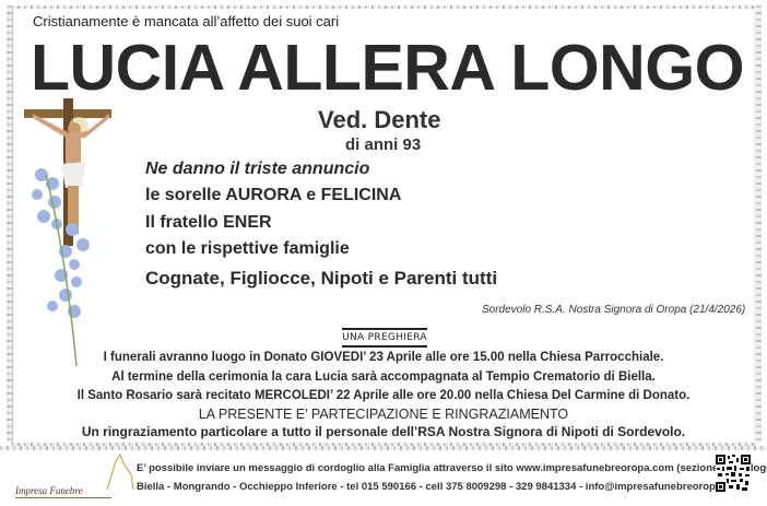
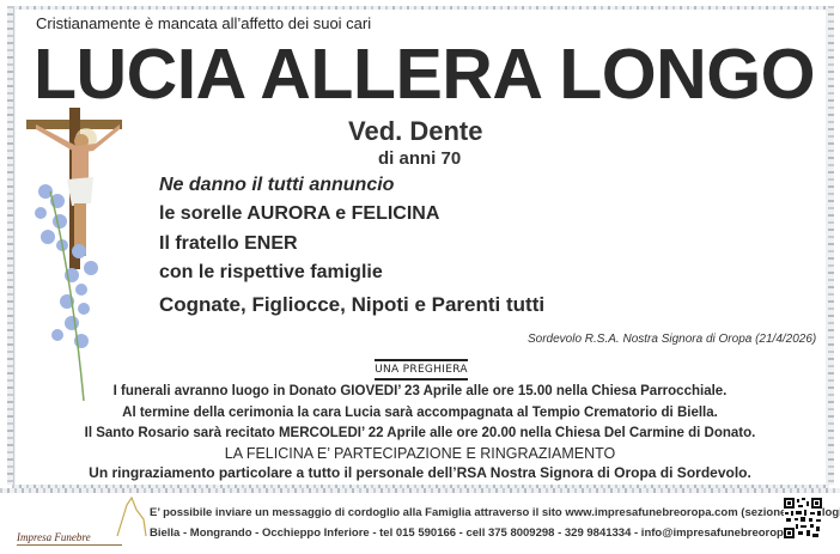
  Cristianamente è mancata all’affetto dei suoi cari
  LUCIA ALLERA LONGO
  Ved. Dente
- di anni 93
+ di anni 70
- Ne danno il triste annuncio
+ Ne danno il tutti annuncio
  le sorelle AURORA e FELICINA
  Il fratello ENER
  con le rispettive famiglie
  Cognate, Figliocce, Nipoti e Parenti tutti
  Sordevolo R.S.A. Nostra Signora di Oropa (21/4/2026)
  UNA PREGHIERA
  I funerali avranno luogo in Donato GIOVEDI’ 23 Aprile alle ore 15.00 nella Chiesa Parrocchiale.
  Al termine della cerimonia la cara Lucia sarà accompagnata al Tempio Crematorio di Biella.
  Il Santo Rosario sarà recitato MERCOLEDI’ 22 Aprile alle ore 20.00 nella Chiesa Del Carmine di Donato.
- LA PRESENTE E’ PARTECIPAZIONE E RINGRAZIAMENTO
+ LA FELICINA E’ PARTECIPAZIONE E RINGRAZIAMENTO
- Un ringraziamento particolare a tutto il personale dell’RSA Nostra Signora di Nipoti di Sordevolo.
+ Un ringraziamento particolare a tutto il personale dell’RSA Nostra Signora di Oropa di Sordevolo.
  Impresa Funebre
  E’ possibile inviare un messaggio di cordoglio alla Famiglia attraverso il sito www.impresafunebreoropa.com (sezionelog
  Biella - Mongrando - Occhieppo Inferiore - tel 015 590166 - cell 375 8009298 - 329 9841334 - info@impresafunebreorop
